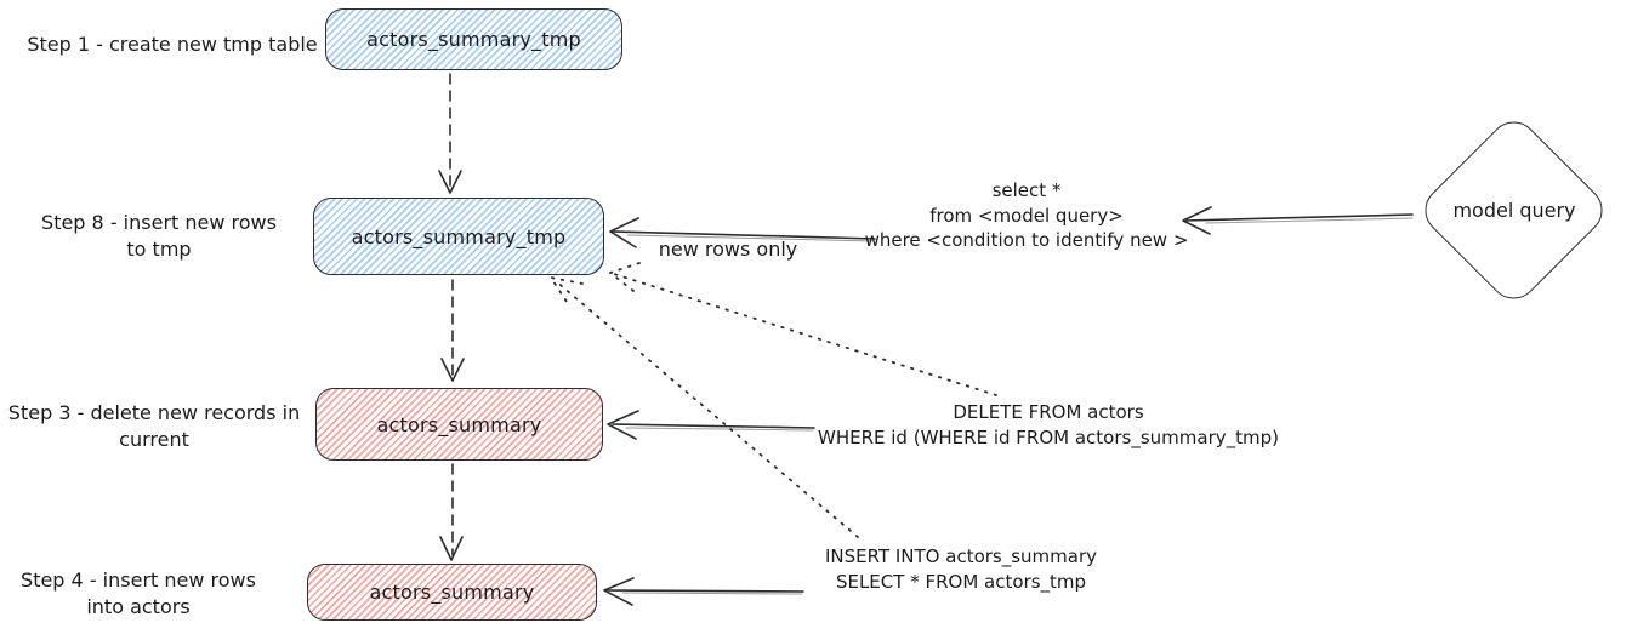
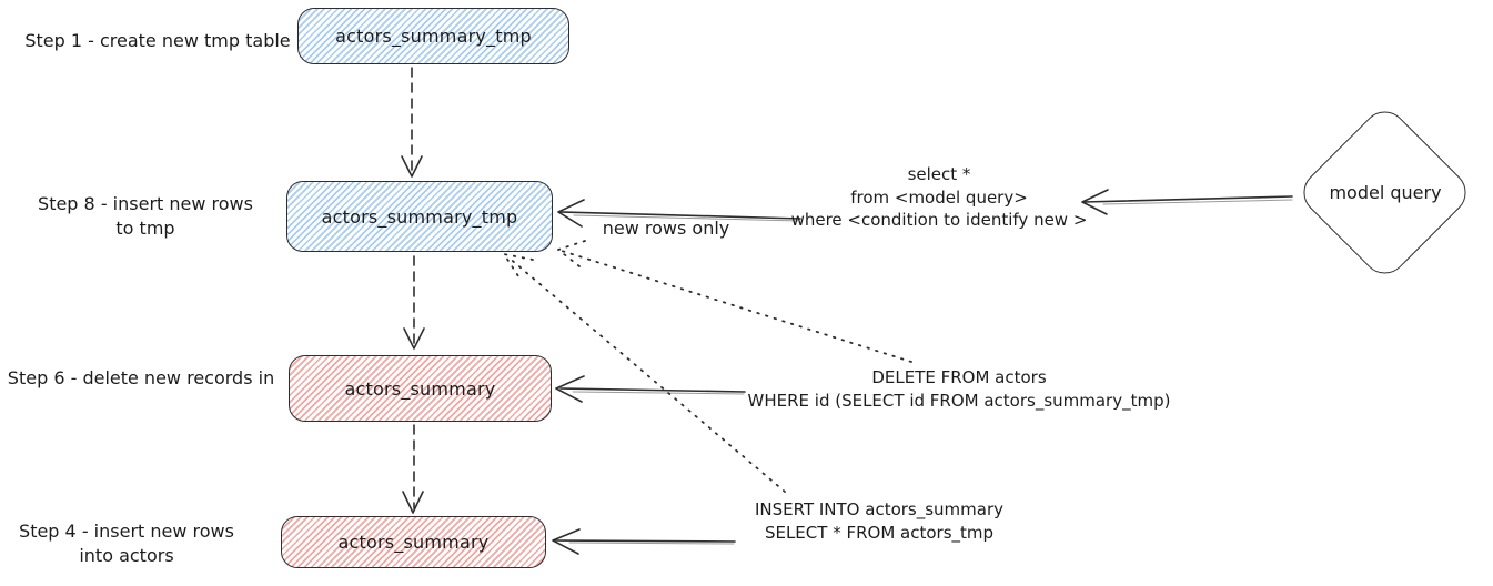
  Step 1 - create new tmp table
  Step 8 - insert new rows
  to tmp
- Step 3 - delete new records in
+ Step 6 - delete new records in
- current
  Step 4 - insert new rows
  into actors
  actors_summary_tmp
  actors_summary_tmp
  actors_summary
  actors_summary
  model query
  select *
  from <model query>
  where <condition to identify new >
  new rows only
  DELETE FROM actors
- WHERE id (WHERE id FROM actors_summary_tmp)
+ WHERE id (SELECT id FROM actors_summary_tmp)
  INSERT INTO actors_summary
  SELECT * FROM actors_tmp
